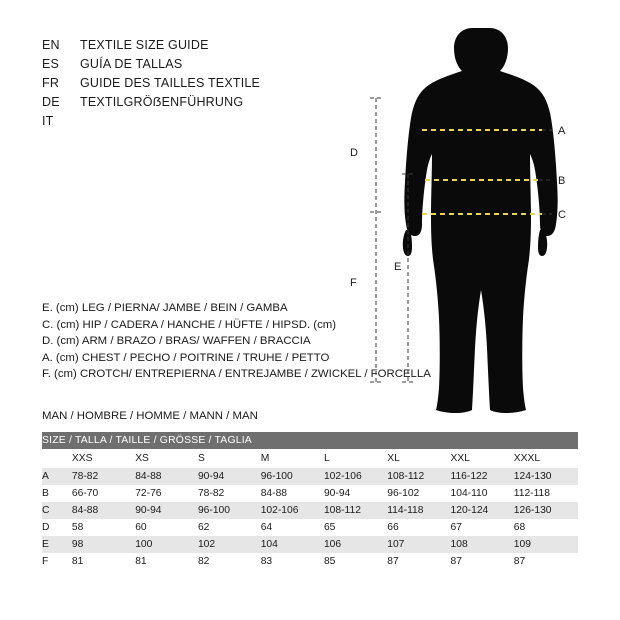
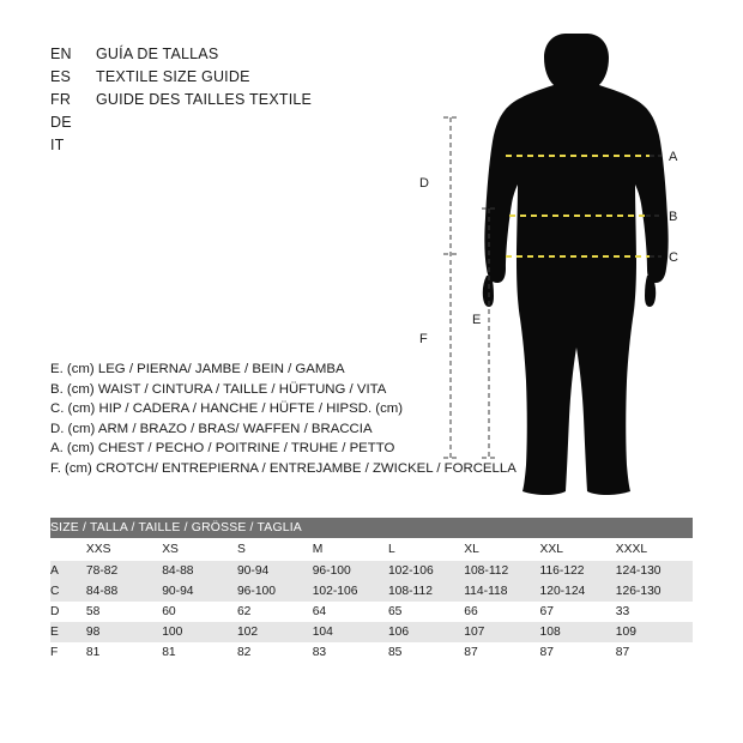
  EN
- TEXTILE SIZE GUIDE
+ GUÍA DE TALLAS
  ES
- GUÍA DE TALLAS
+ TEXTILE SIZE GUIDE
  FR
  GUIDE DES TAILLES TEXTILE
  DE
- TEXTILGRÖẞENFÜHRUNG
  IT
  E. (cm) LEG / PIERNA/ JAMBE / BEIN / GAMBA
+ B. (cm) WAIST / CINTURA / TAILLE / HÜFTUNG / VITA
  C. (cm) HIP / CADERA / HANCHE / HÜFTE / HIPSD. (cm)
  D. (cm) ARM / BRAZO / BRAS/ WAFFEN / BRACCIA
  A. (cm) CHEST / PECHO / POITRINE / TRUHE / PETTO
  F. (cm) CROTCH/ ENTREPIERNA / ENTREJAMBE / ZWICKEL / FORC
- MAN / HOMBRE / HOMME / MANN / MAN
  A
  B
  C
  D
  E
  F
  SIZE / TALLA / TAILLE / GRÖSSE / TAGLIA
  	XXS	XS	S	M	L	XL	XXL	XXXL
  A	78-82	84-88	90-94	96-100	102-106	108-112	116-122	124-130
- B	66-70	72-76	78-82	84-88	90-94	96-102	104-110	112-118
  C	84-88	90-94	96-100	102-106	108-112	114-118	120-124	126-130
- D	58	60	62	64	65	66	67	68
+ D	58	60	62	64	65	66	67	33
  E	98	100	102	104	106	107	108	109
  F	81	81	82	83	85	87	87	87
